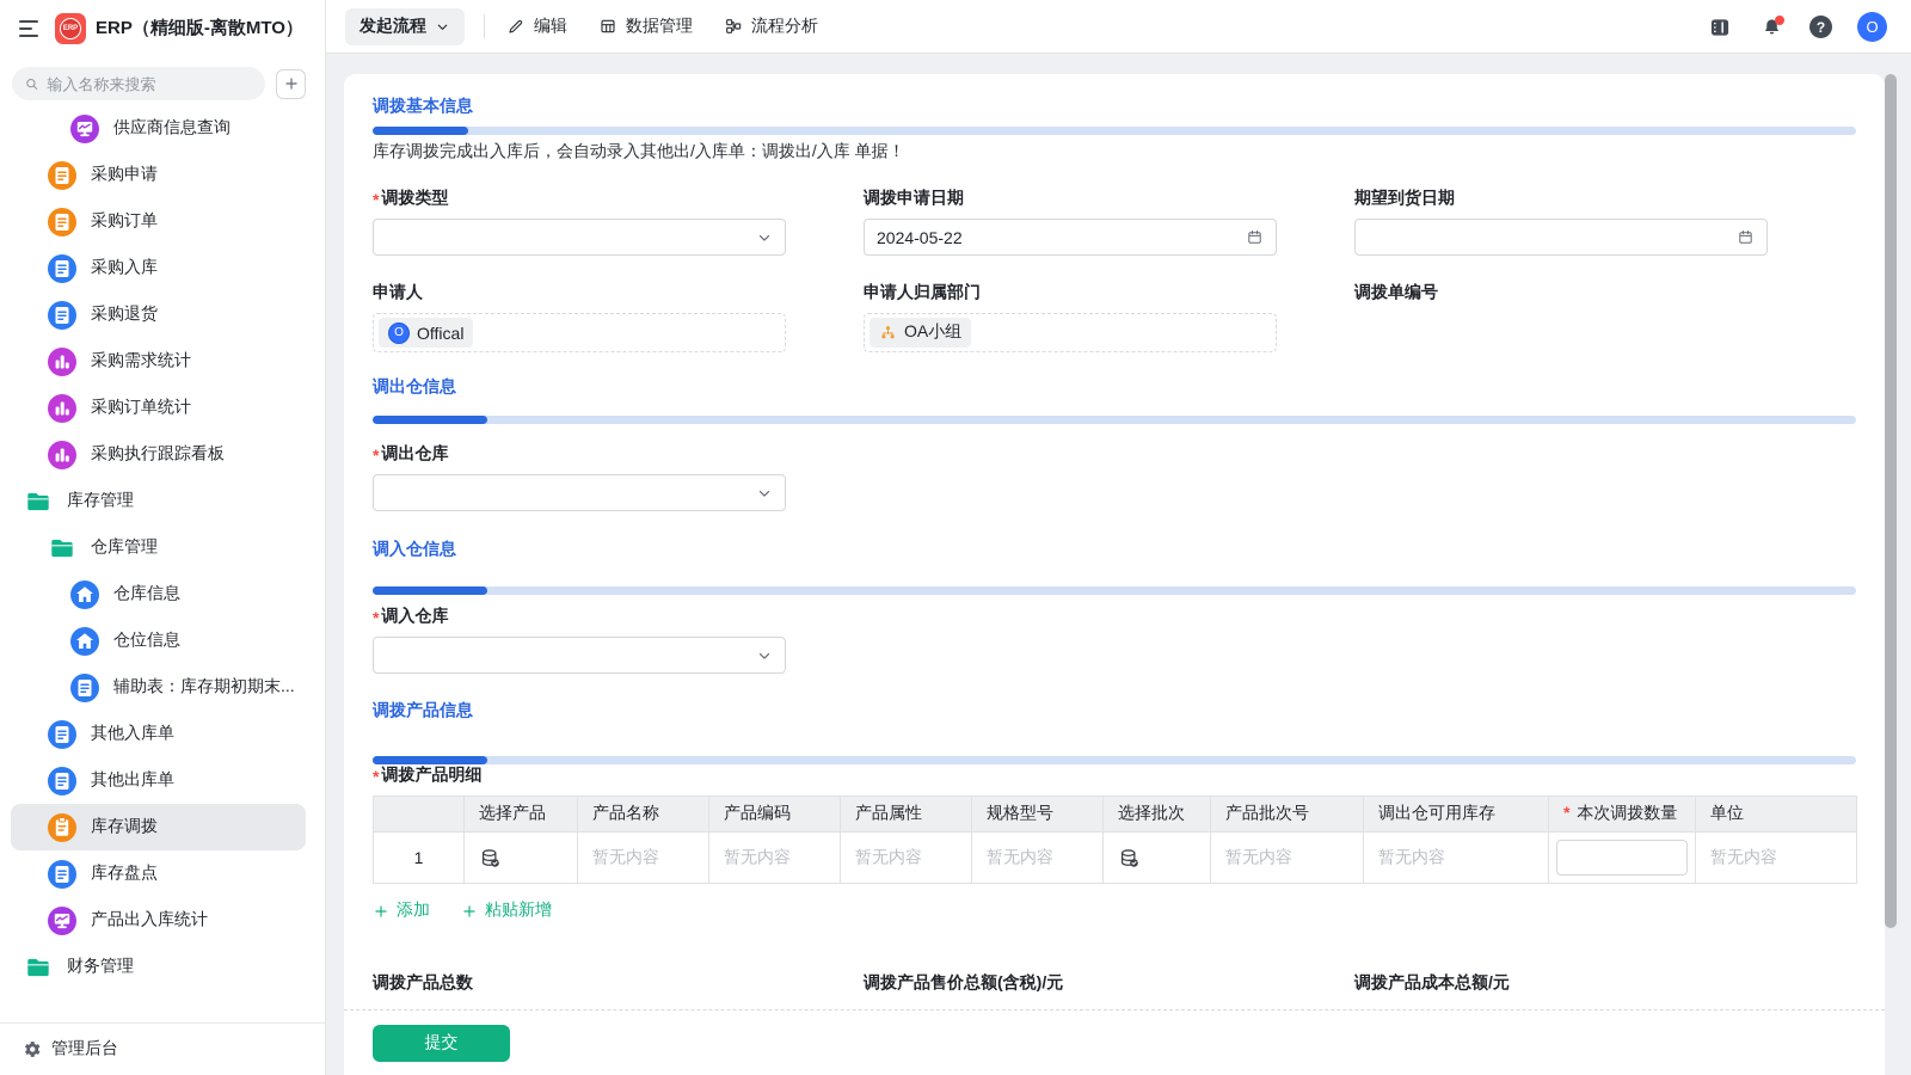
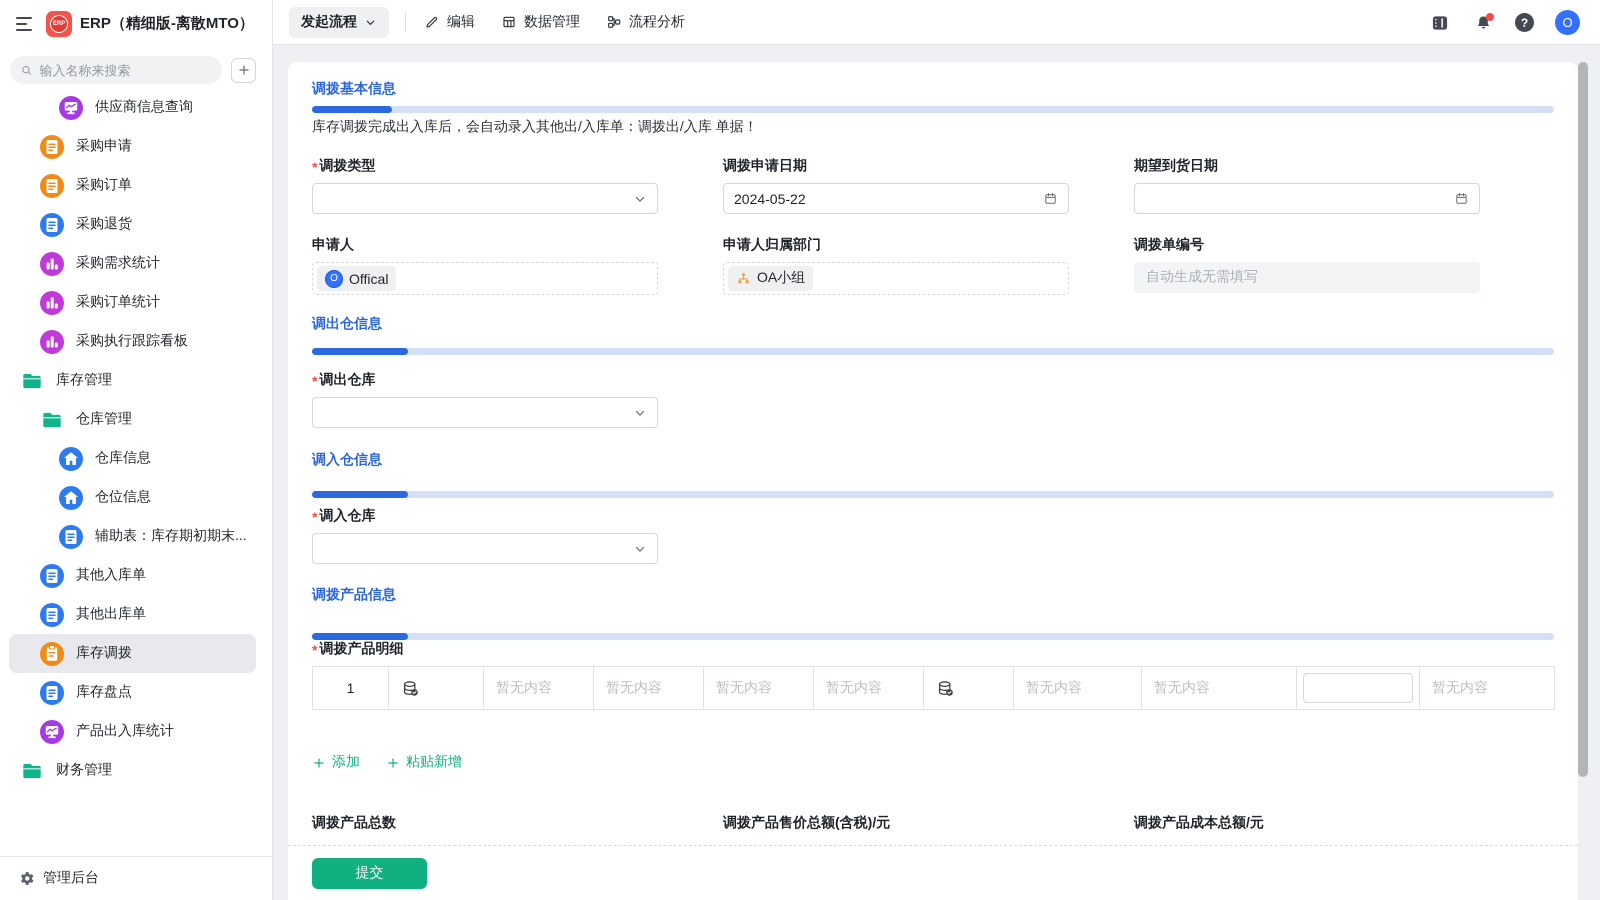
  ERP（精细版-离散MTO）
  输入名称来搜索
  供应商信息查询
  采购申请
  采购订单
- 采购入库
  采购退货
  采购需求统计
  采购订单统计
  采购执行跟踪看板
  库存管理
  仓库管理
  仓库信息
  仓位信息
  辅助表：库存期初期末...
  其他入库单
  其他出库单
  库存调拨
  库存盘点
  产品出入库统计
  财务管理
  管理后台
  发起流程
  编辑
  数据管理
  流程分析
  ?
  O
  调拨基本信息
  库存调拨完成出入库后，会自动录入其他出/入库单：调拨出/入库 单据！
  *
  调拨类型
  调拨申请日期
  2024-05-22
  期望到货日期
  申请人
  O
  Offical
  申请人归属部门
  OA小组
  调拨单编号
+ 自动生成无需填写
  调出仓信息
  *
  调出仓库
  调入仓信息
  *
  调入仓库
  调拨产品信息
  *
  调拨产品明细
- 	选择产品	产品名称	产品编码	产品属性	规格型号	选择批次	产品批次号	调出仓可用库存	* 本次调拨数量	单位
  1		暂无内容	暂无内容	暂无内容	暂无内容		暂无内容	暂无内容		暂无内容
  添加
  粘贴新增
  调拨产品总数
  调拨产品售价总额(含税)/元
  调拨产品成本总额/元
  提交
